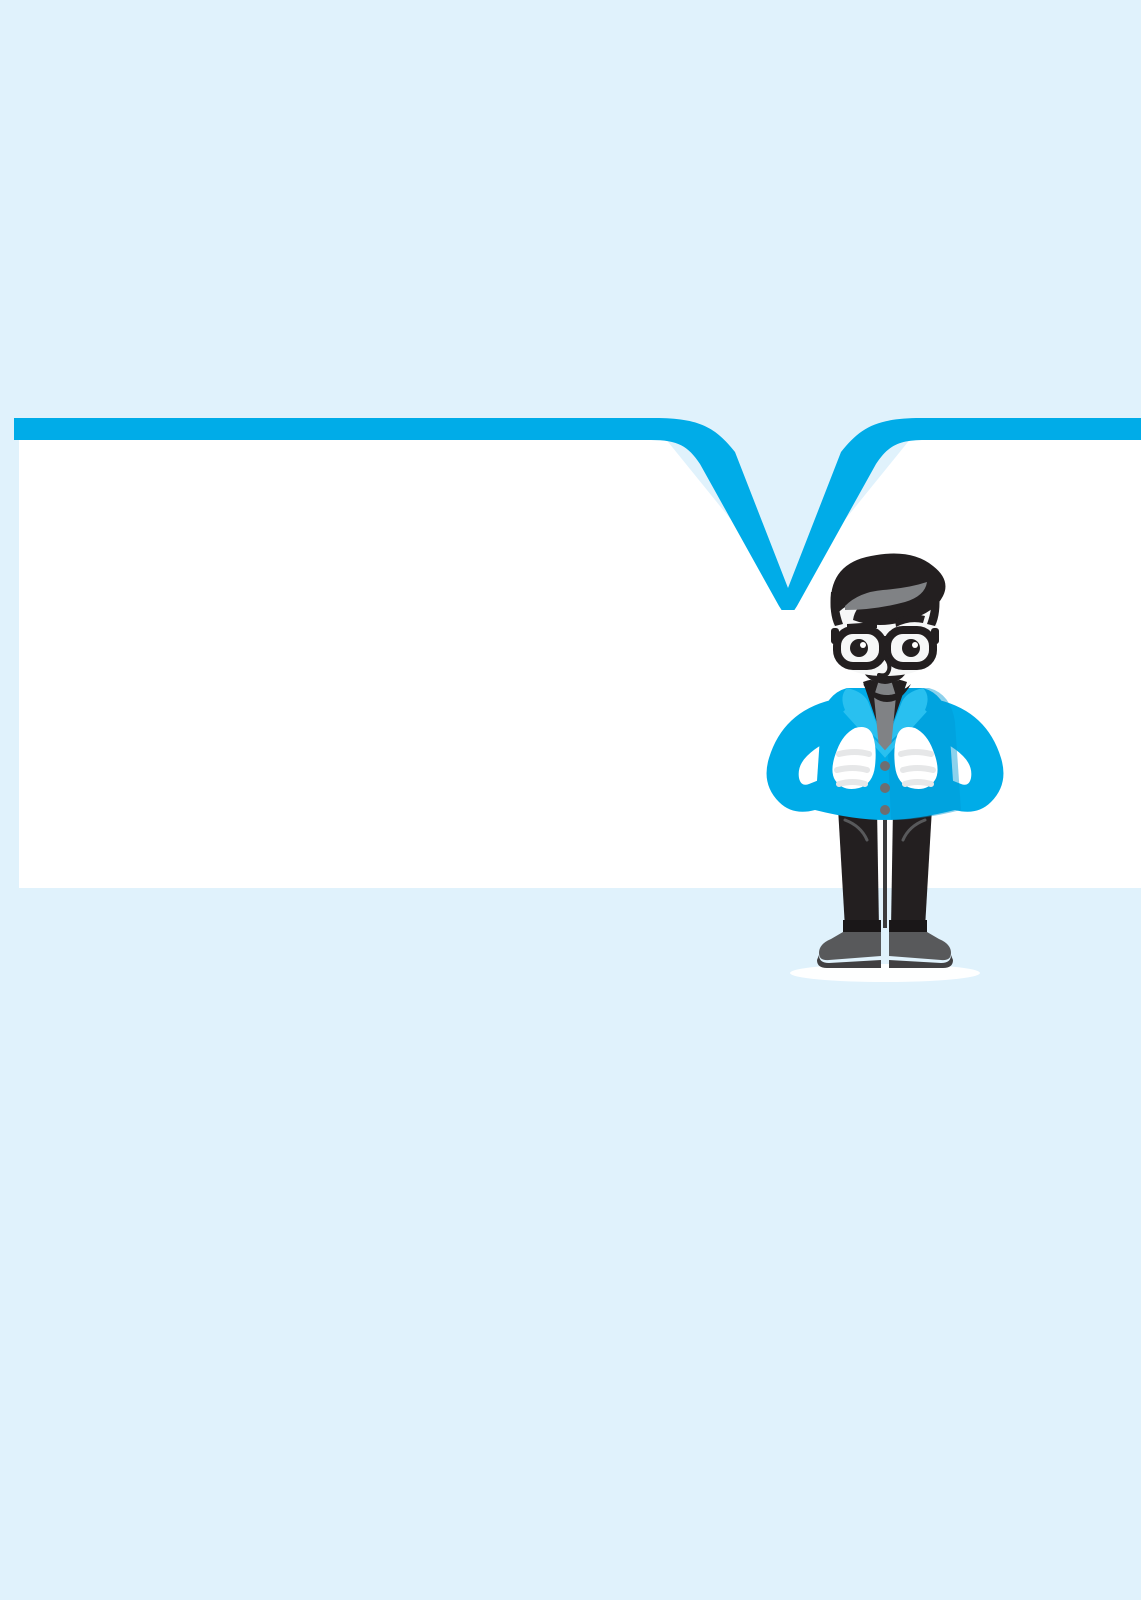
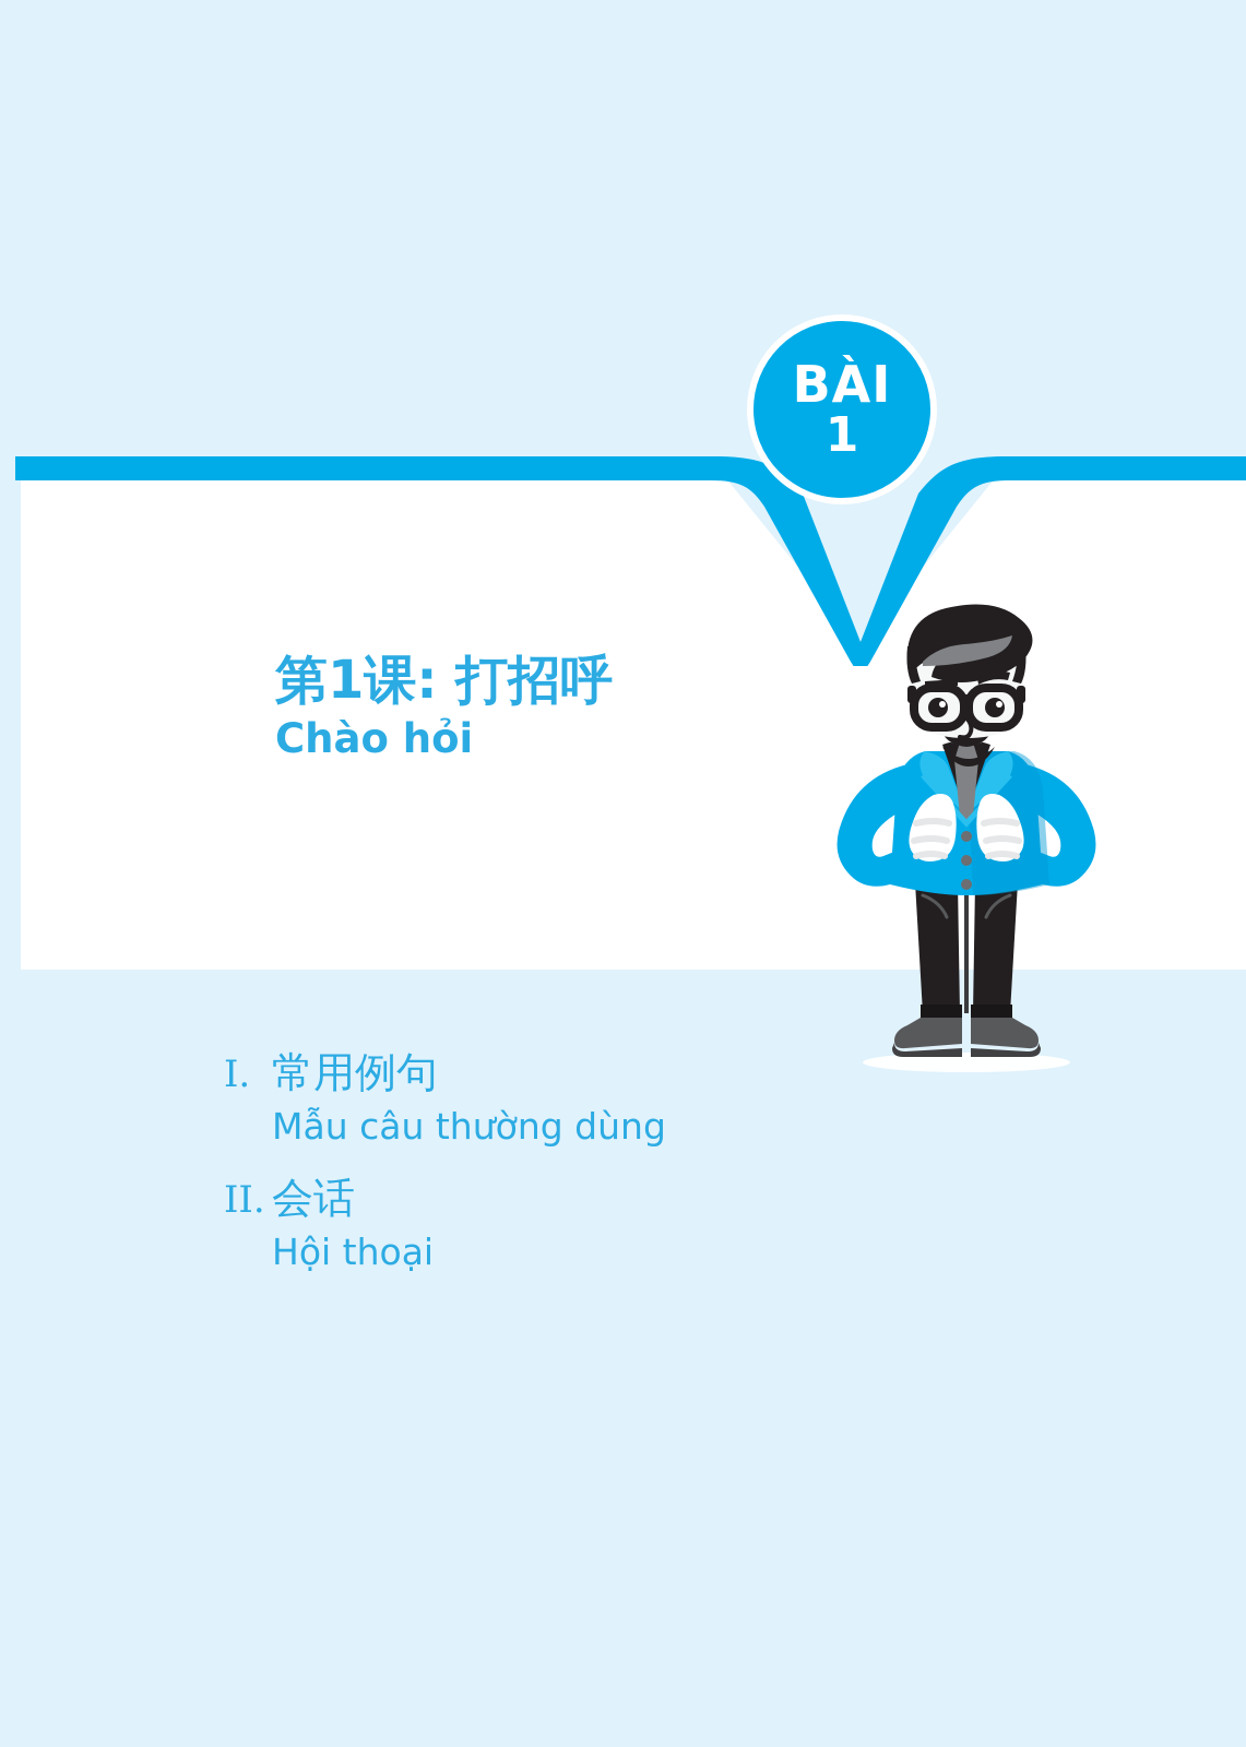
+ BÀI
+ 1
+ 第1课: 打招呼
+ Chào hỏi
+ I.
+ 常用例句
+ Mẫu câu thường dùng
+ II.
+ 会话
+ Hội thoại
